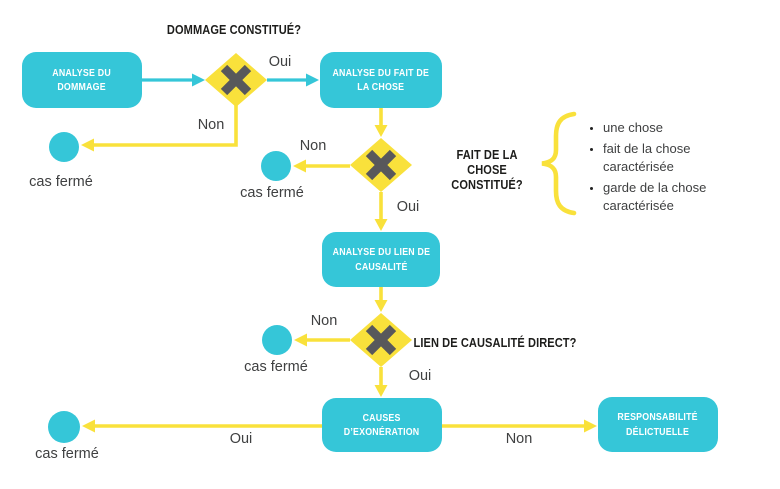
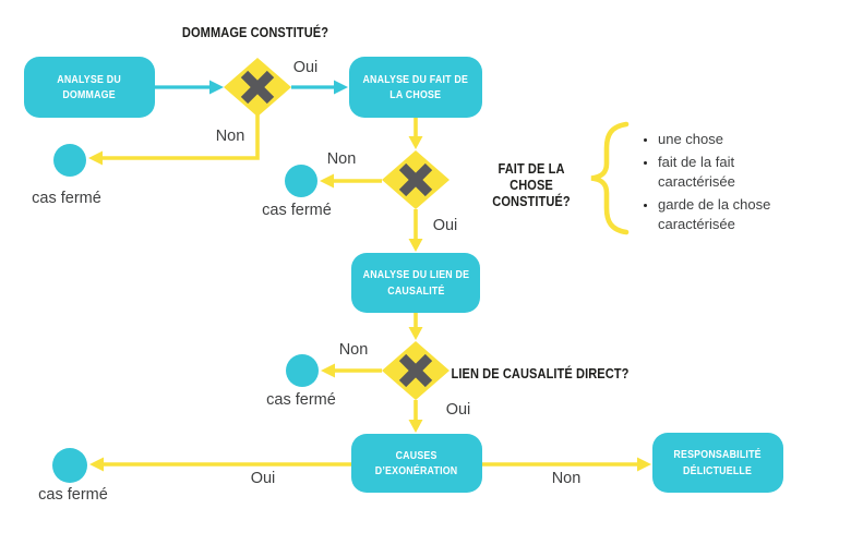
  DOMMAGE CONSTITUÉ?
  FAIT DE LA CHOSE
  CONSTITUÉ?
  LIEN DE CAUSALITÉ DIRECT?
  ANALYSE DU
  DOMMAGE
  ANALYSE DU FAIT DE
  LA CHOSE
  ANALYSE DU LIEN DE
  CAUSALITÉ
  CAUSES
  D’EXONÉRATION
  RESPONSABILITÉ
  DÉLICTUELLE
  Oui
  Non
  Non
  Oui
  Non
  Oui
  Oui
  Non
  cas fermé
  cas fermé
  cas fermé
  cas fermé
  une chose
- fait de la chose caractérisée
+ fait de la fait caractérisée
  garde de la chose caractérisée
